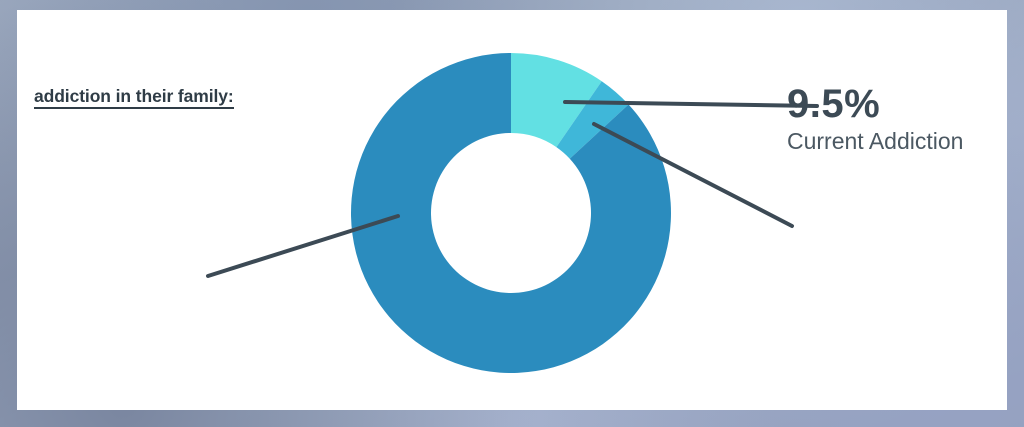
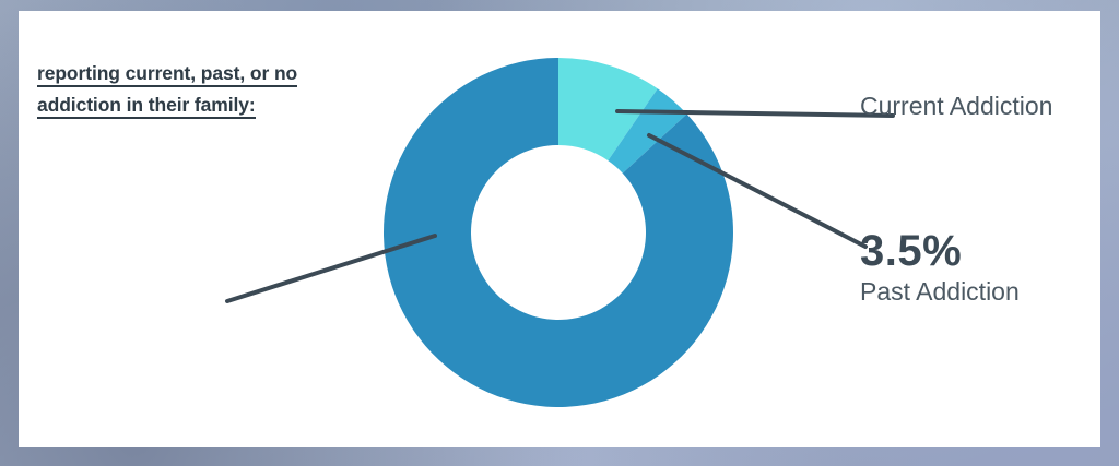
+ reporting current, past, or no
  addiction in their family:
- 9.5%
  Current Addiction
+ 3.5%
+ Past Addiction
